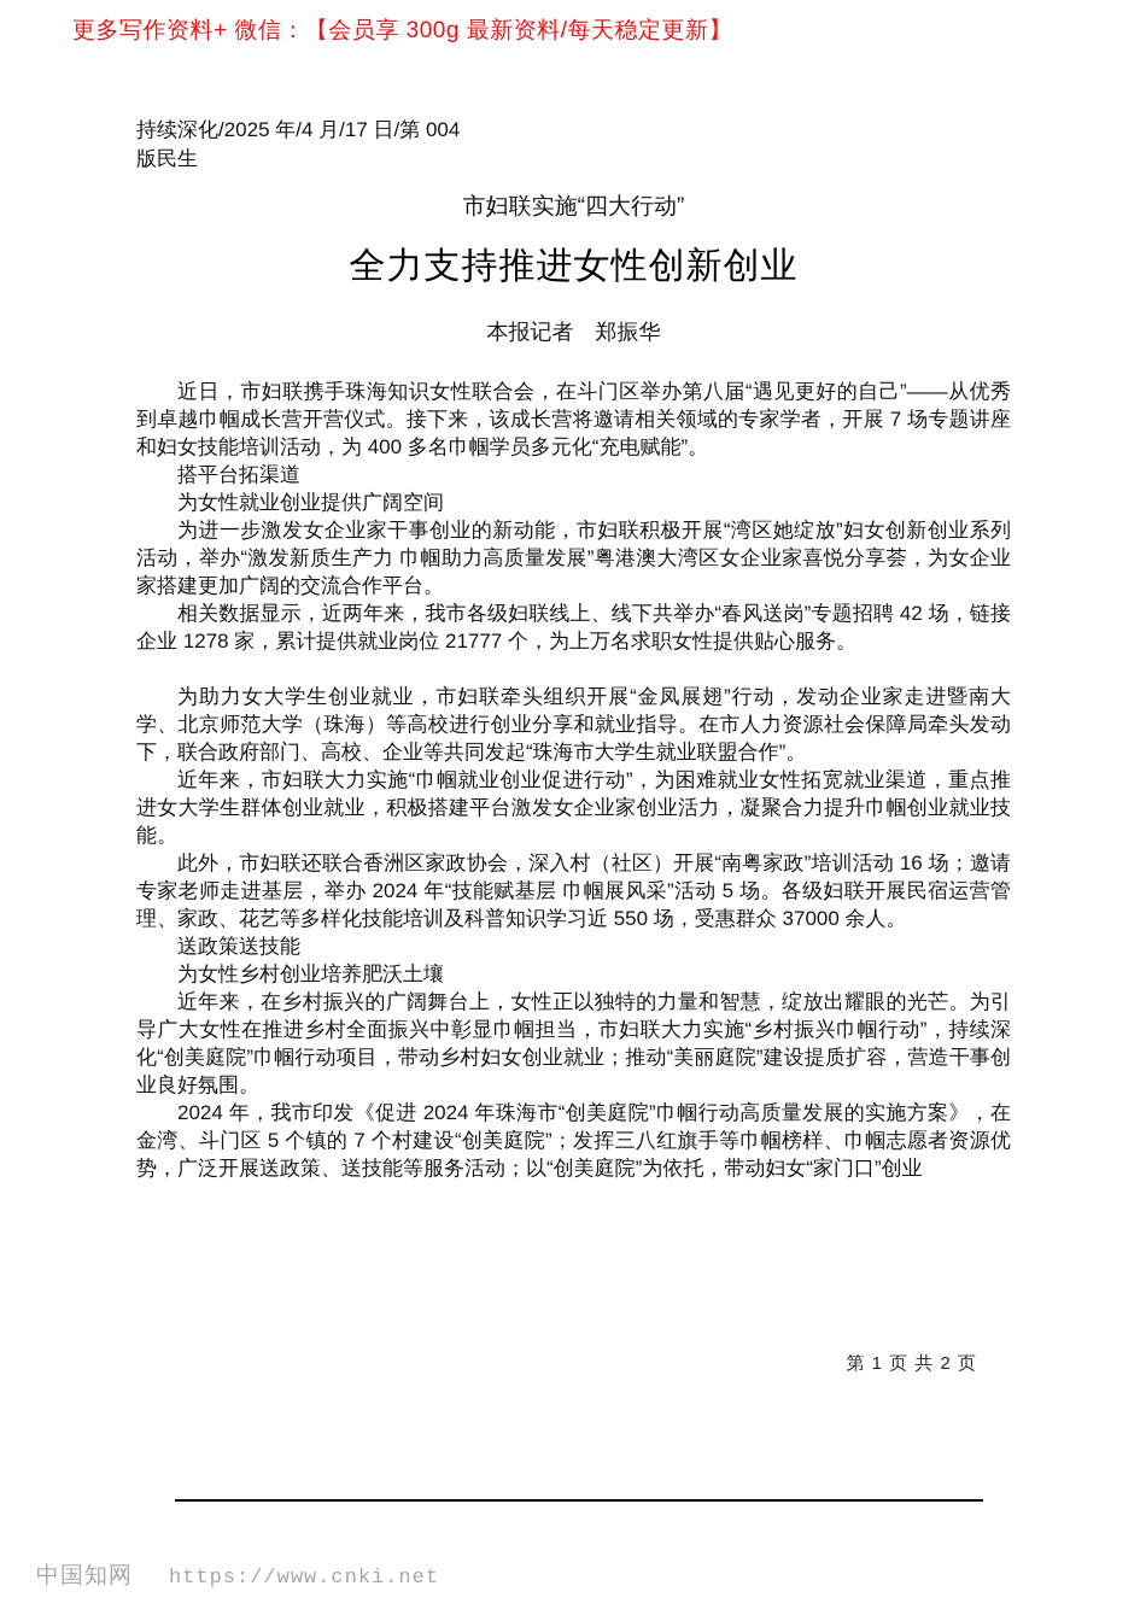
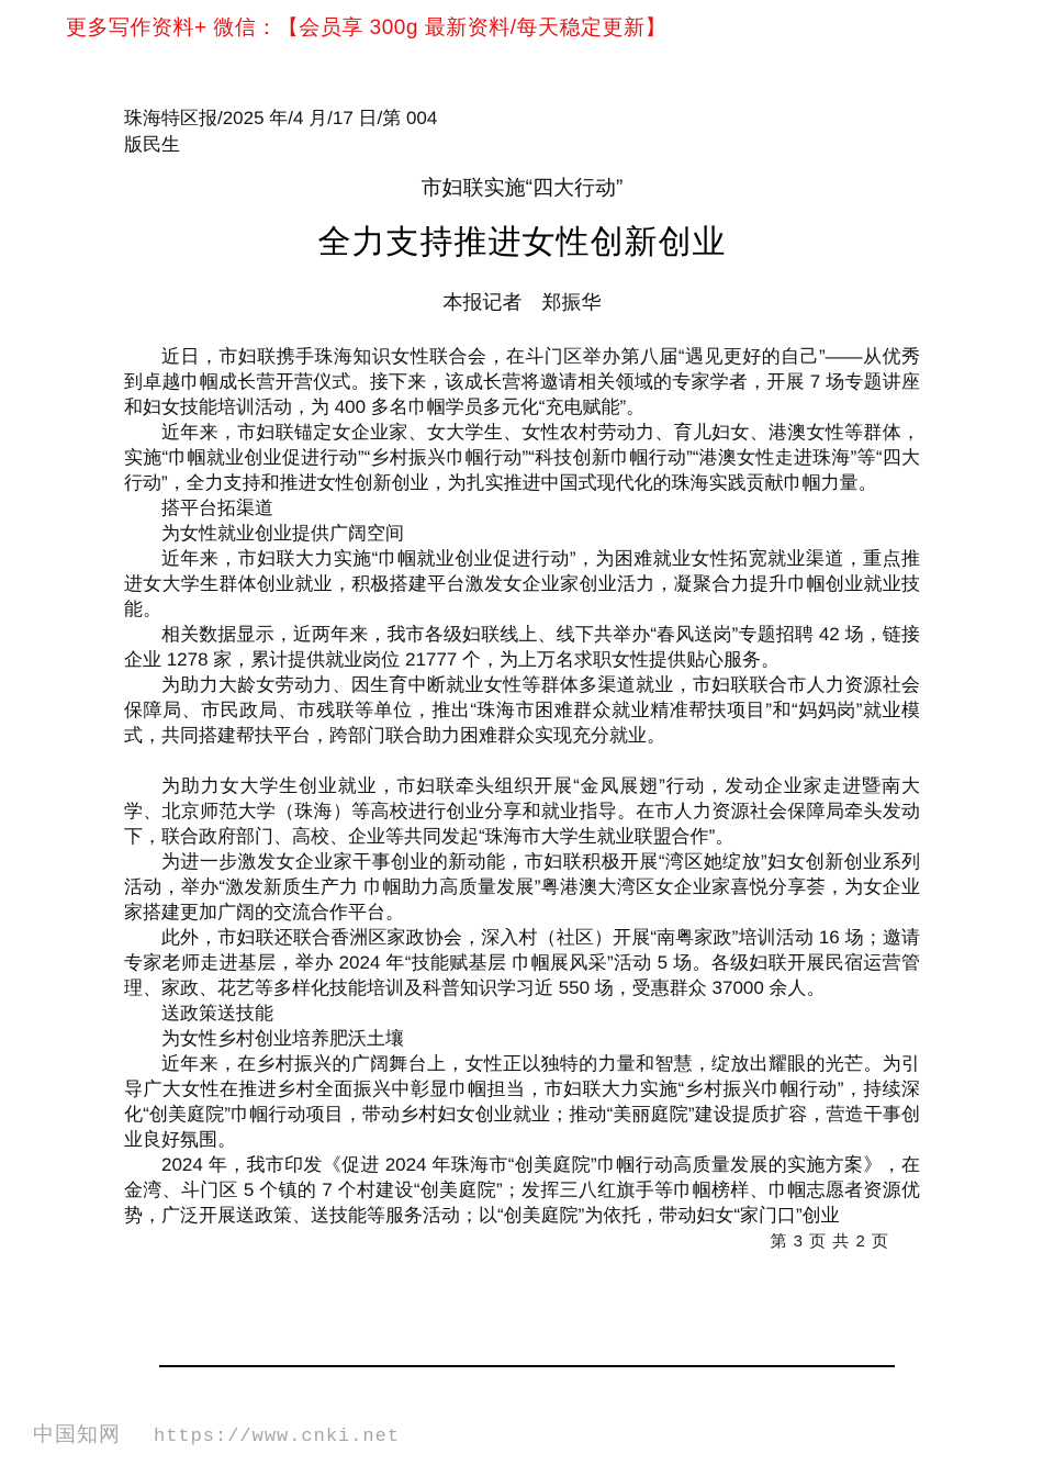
  更多写作资料+ 微信：【会员享 300g 最新资料/每天稳定更新】
- 持续深化/2025 年/4 月/17 日/第 004
+ 珠海特区报/2025 年/4 月/17 日/第 004
  版民生
  市妇联实施“四大行动”
  全力支持推进女性创新创业
  本报记者 郑振华
  近日，市妇联携手珠海知识女性联合会，在斗门区举办第八届“遇见更好的自己”——从优秀到卓越巾帼成长营开营仪式。接下来，该成长营将邀请相关领域的专家学者，开展 7 场专题讲座和妇女技能培训活动，为 400 多名巾帼学员多元化“充电赋能”。
+ 近年来，市妇联锚定女企业家、女大学生、女性农村劳动力、育儿妇女、港澳女性等群体，实施“巾帼就业创业促进行动”“乡村振兴巾帼行动”“科技创新巾帼行动”“港澳女性走进珠海”等“四大行动”，全力支持和推进女性创新创业，为扎实推进中国式现代化的珠海实践贡献巾帼力量。
  搭平台拓渠道
  为女性就业创业提供广阔空间
- 为进一步激发女企业家干事创业的新动能，市妇联积极开展“湾区她绽放”妇女创新创业系列活动，举办“激发新质生产力 巾帼助力高质量发展”粤港澳大湾区女企业家喜悦分享荟，为女企业家搭建更加广阔的交流合作平台。
+ 近年来，市妇联大力实施“巾帼就业创业促进行动”，为困难就业女性拓宽就业渠道，重点推进女大学生群体创业就业，积极搭建平台激发女企业家创业活力，凝聚合力提升巾帼创业就业技能。
  相关数据显示，近两年来，我市各级妇联线上、线下共举办“春风送岗”专题招聘 42 场，链接企业 1278 家，累计提供就业岗位 21777 个，为上万名求职女性提供贴心服务。
+ 为助力大龄女劳动力、因生育中断就业女性等群体多渠道就业，市妇联联合市人力资源社会保障局、市民政局、市残联等单位，推出“珠海市困难群众就业精准帮扶项目”和“妈妈岗”就业模式，共同搭建帮扶平台，跨部门联合助力困难群众实现充分就业。
  为助力女大学生创业就业，市妇联牵头组织开展“金凤展翅”行动，发动企业家走进暨南大学、北京师范大学（珠海）等高校进行创业分享和就业指导。在市人力资源社会保障局牵头发动下，联合政府部门、高校、企业等共同发起“珠海市大学生就业联盟合作”。
- 近年来，市妇联大力实施“巾帼就业创业促进行动”，为困难就业女性拓宽就业渠道，重点推进女大学生群体创业就业，积极搭建平台激发女企业家创业活力，凝聚合力提升巾帼创业就业技能。
+ 为进一步激发女企业家干事创业的新动能，市妇联积极开展“湾区她绽放”妇女创新创业系列活动，举办“激发新质生产力 巾帼助力高质量发展”粤港澳大湾区女企业家喜悦分享荟，为女企业家搭建更加广阔的交流合作平台。
  此外，市妇联还联合香洲区家政协会，深入村（社区）开展“南粤家政”培训活动 16 场；邀请专家老师走进基层，举办 2024 年“技能赋基层 巾帼展风采”活动 5 场。各级妇联开展民宿运营管理、家政、花艺等多样化技能培训及科普知识学习近 550 场，受惠群众 37000 余人。
  送政策送技能
  为女性乡村创业培养肥沃土壤
  近年来，在乡村振兴的广阔舞台上，女性正以独特的力量和智慧，绽放出耀眼的光芒。为引导广大女性在推进乡村全面振兴中彰显巾帼担当，市妇联大力实施“乡村振兴巾帼行动”，持续深化“创美庭院”巾帼行动项目，带动乡村妇女创业就业；推动“美丽庭院”建设提质扩容，营造干事创业良好氛围。
  2024 年，我市印发《促进 2024 年珠海市“创美庭院”巾帼行动高质量发展的实施方案》，在金湾、斗门区 5 个镇的 7 个村建设“创美庭院”；发挥三八红旗手等巾帼榜样、巾帼志愿者资源优势，广泛开展送政策、送技能等服务活动；以“创美庭院”为依托，带动妇女“家门口”创业
- 第 1 页 共 2 页
+ 第 3 页 共 2 页
  中国知网
  https://www.cnki.net
